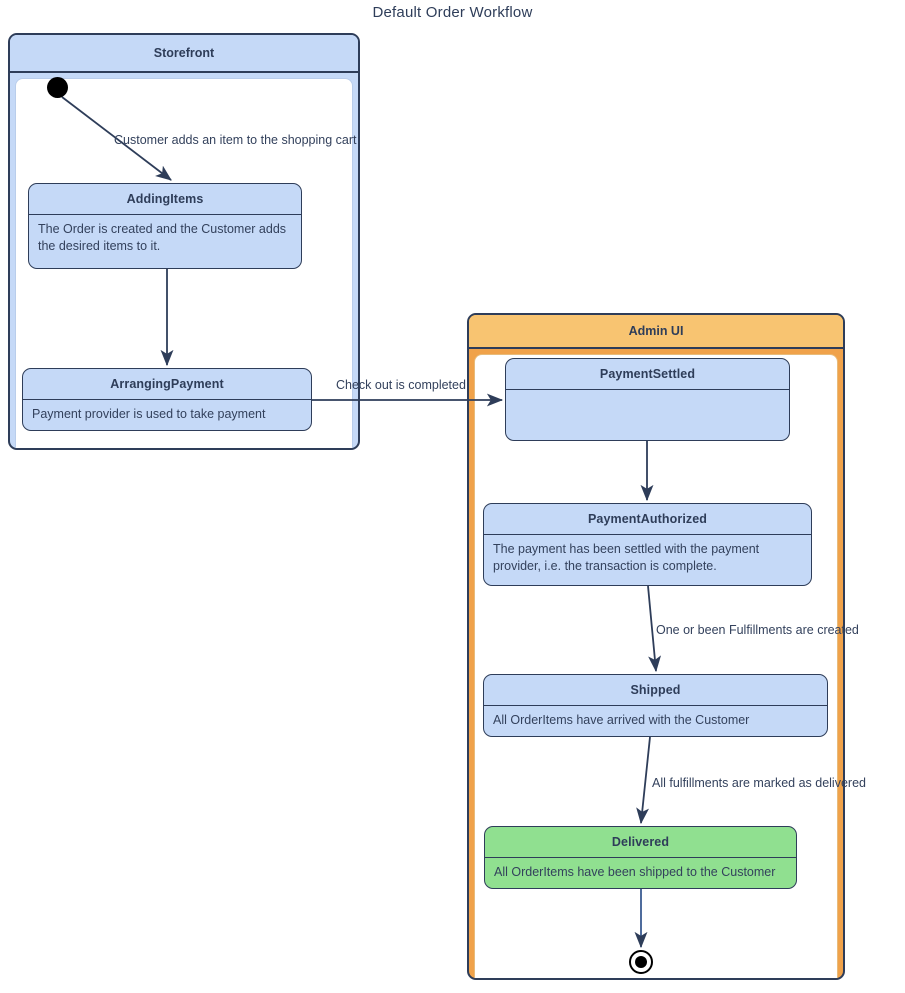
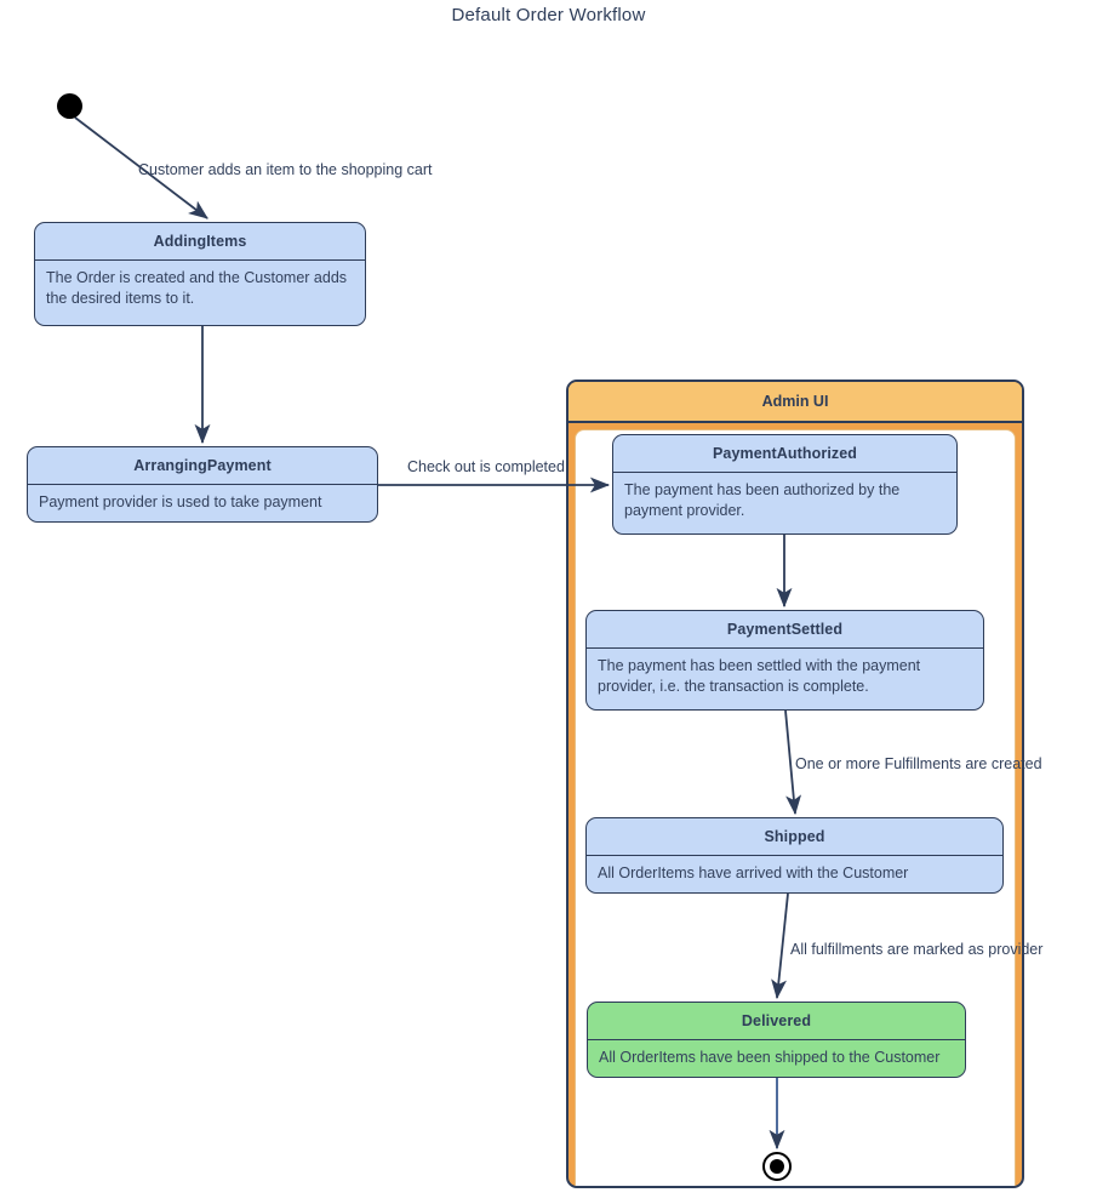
  Default Order Workflow
- Storefront
  Admin UI
  AddingItems
  The Order is created and the Customer adds the desired items to it.
  ArrangingPayment
  Payment provider is used to take payment
- PaymentSettled
+ PaymentAuthorized
+ The payment has been authorized by the payment provider.
- PaymentAuthorized
+ PaymentSettled
  The payment has been settled with the payment provider, i.e. the transaction is complete.
  Shipped
  All OrderItems have arrived with the Customer
  Delivered
  All OrderItems have been shipped to the Customer
  Customer adds an item to the shopping cart
  Check out is completed
- One or been Fulfillments are created
+ One or more Fulfillments are created
- All fulfillments are marked as delivered
+ All fulfillments are marked as provider
